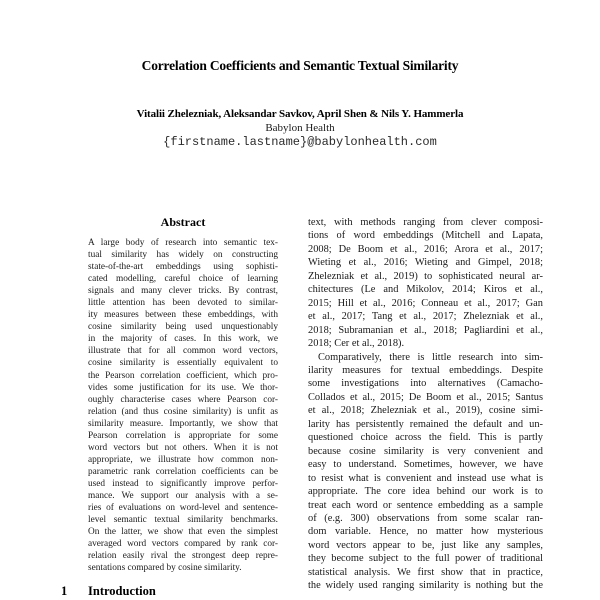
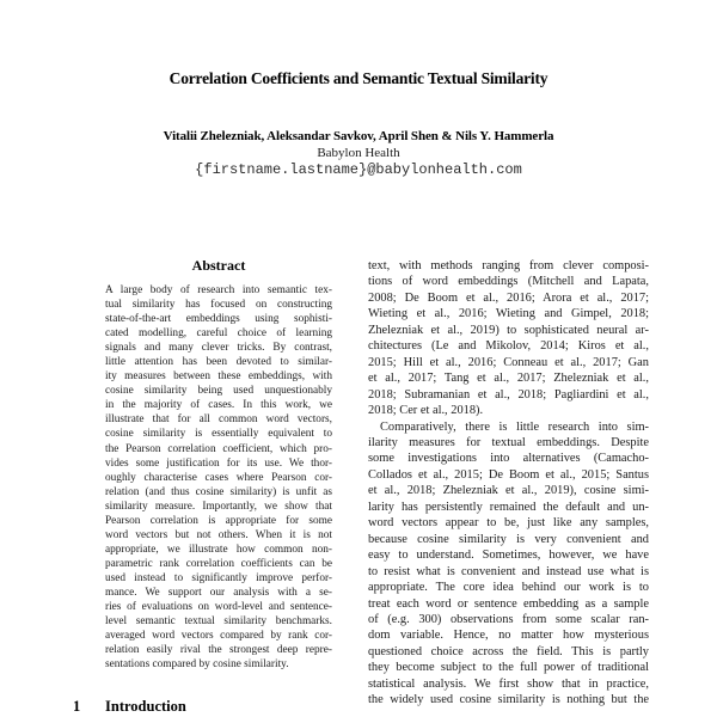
  Correlation Coefficients and Semantic Textual Similarity
  Vitalii Zhelezniak, Aleksandar Savkov, April Shen & Nils Y. Hammerla
  Babylon Health
  {firstname.lastname}@babylonhealth.com
  Abstract
  A large body of research into semantic tex-
- tual similarity has widely on constructing
+ tual similarity has focused on constructing
  state-of-the-art embeddings using sophisti-
  cated modelling, careful choice of learning
  signals and many clever tricks. By contrast,
  little attention has been devoted to similar-
  ity measures between these embeddings, with
  cosine similarity being used unquestionably
  in the majority of cases. In this work, we
  illustrate that for all common word vectors,
  cosine similarity is essentially equivalent to
  the Pearson correlation coefficient, which pro-
  vides some justification for its use. We thor-
  oughly characterise cases where Pearson cor-
  relation (and thus cosine similarity) is unfit as
  similarity measure. Importantly, we show that
  Pearson correlation is appropriate for some
  word vectors but not others. When it is not
  appropriate, we illustrate how common non-
  parametric rank correlation coefficients can be
  used instead to significantly improve perfor-
  mance. We support our analysis with a se-
  ries of evaluations on word-level and sentence-
  level semantic textual similarity benchmarks.
- On the latter, we show that even the simplest
  averaged word vectors compared by rank cor-
  relation easily rival the strongest deep repre-
  sentations compared by cosine similarity.
  1
  Introduction
  text, with methods ranging from clever composi-
  tions of word embeddings (Mitchell and Lapata,
  2008; De Boom et al., 2016; Arora et al., 2017;
  Wieting et al., 2016; Wieting and Gimpel, 2018;
  Zhelezniak et al., 2019) to sophisticated neural ar-
  chitectures (Le and Mikolov, 2014; Kiros et al.,
  2015; Hill et al., 2016; Conneau et al., 2017; Gan
  et al., 2017; Tang et al., 2017; Zhelezniak et al.,
  2018; Subramanian et al., 2018; Pagliardini et al.,
  2018; Cer et al., 2018).
  Comparatively, there is little research into sim-
  ilarity measures for textual embeddings. Despite
  some investigations into alternatives (Camacho-
  Collados et al., 2015; De Boom et al., 2015; Santus
  et al., 2018; Zhelezniak et al., 2019), cosine simi-
  larity has persistently remained the default and un-
- questioned choice across the field. This is partly
+ word vectors appear to be, just like any samples,
  because cosine similarity is very convenient and
  easy to understand. Sometimes, however, we have
  to resist what is convenient and instead use what is
  appropriate. The core idea behind our work is to
  treat each word or sentence embedding as a sample
  of (e.g. 300) observations from some scalar ran-
  dom variable. Hence, no matter how mysterious
- word vectors appear to be, just like any samples,
+ questioned choice across the field. This is partly
  they become subject to the full power of traditional
  statistical analysis. We first show that in practice,
- the widely used ranging similarity is nothing but the
+ the widely used cosine similarity is nothing but the
